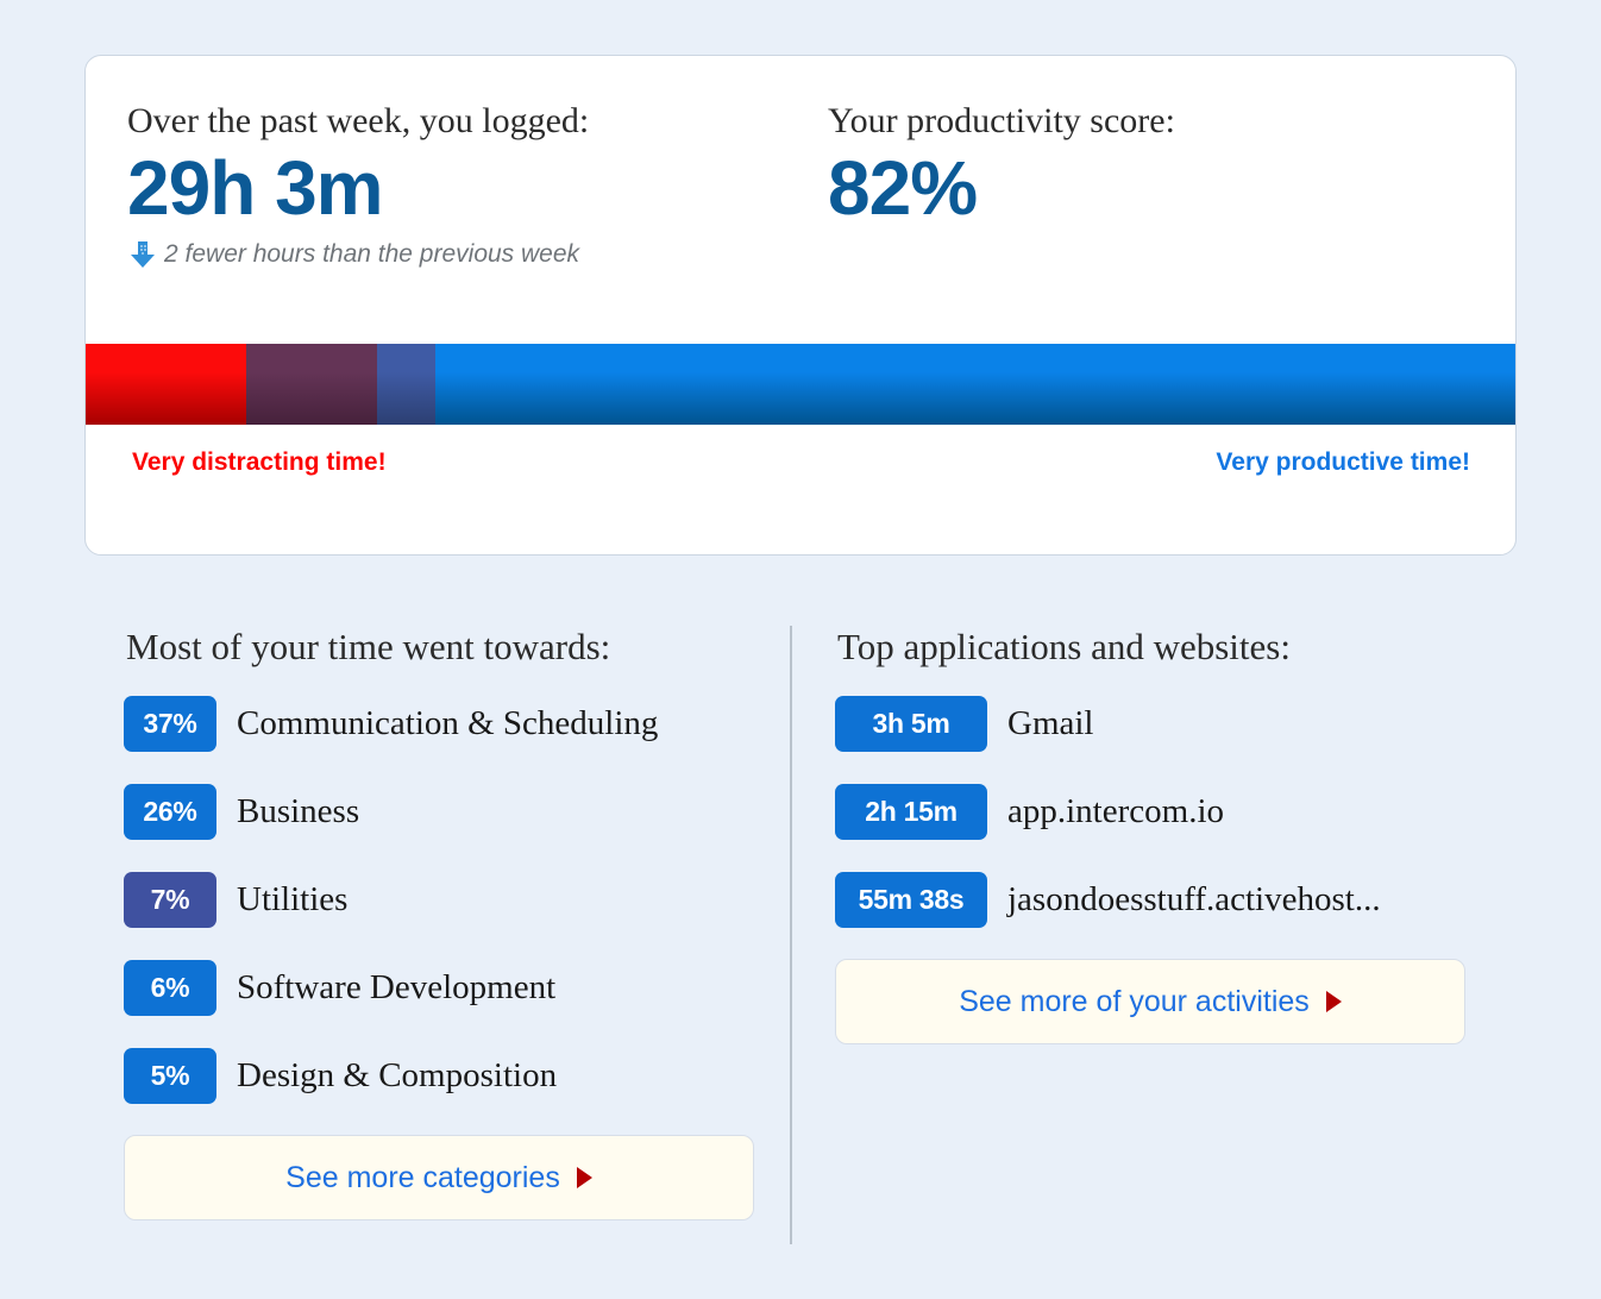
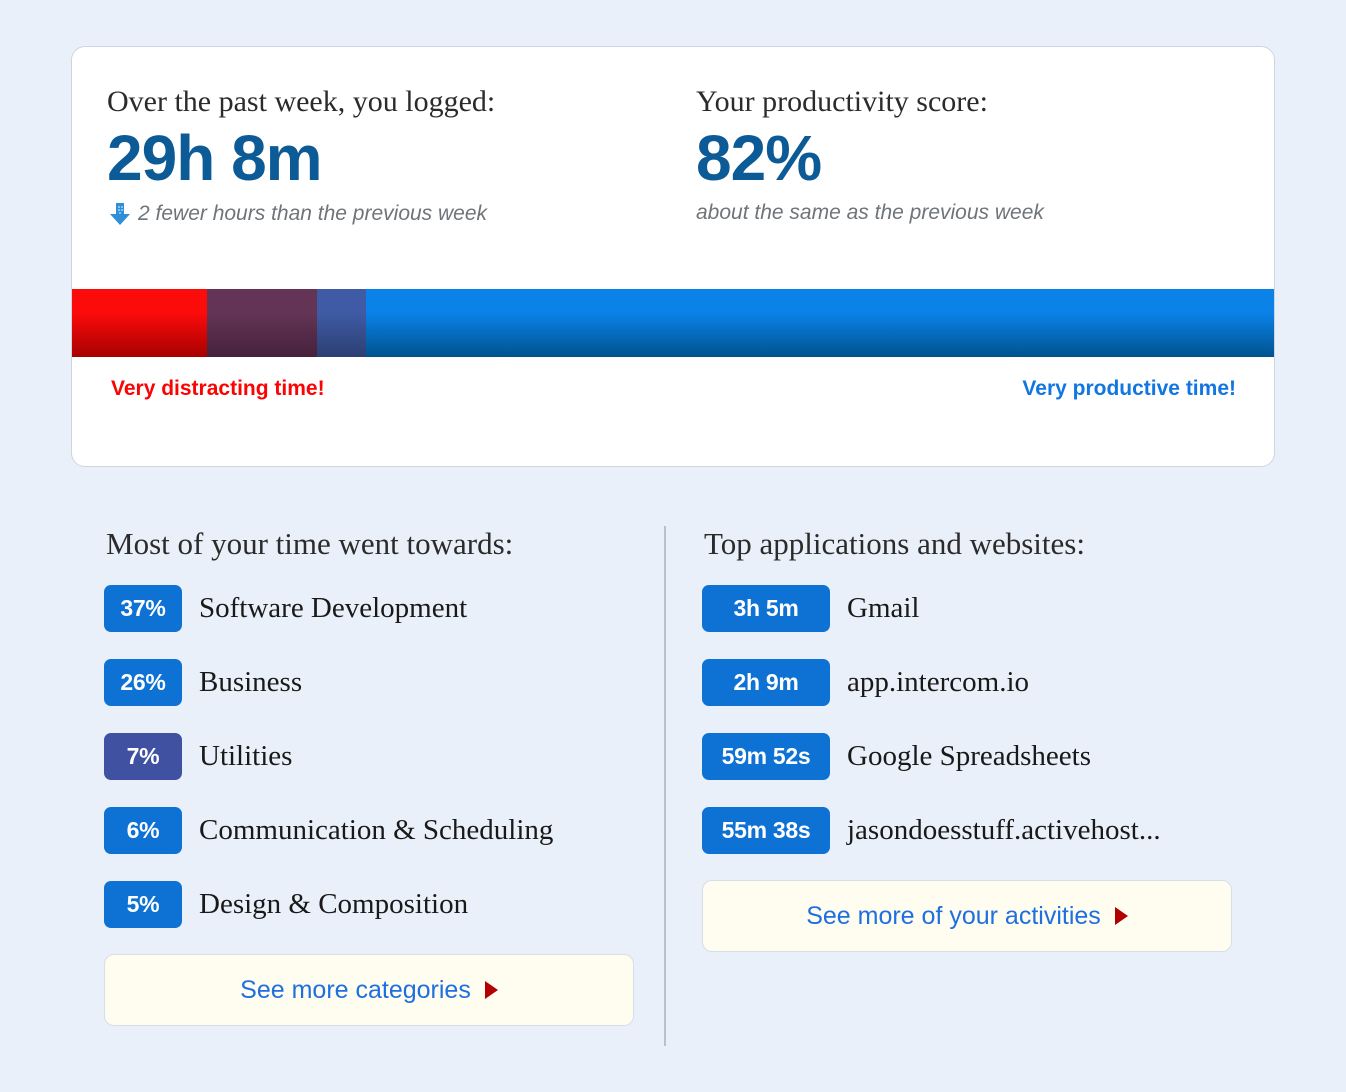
  Over the past week, you logged:
- 29h 3m
+ 29h 8m
  2 fewer hours than the previous week
  Your productivity score:
  82%
+ about the same as the previous week
  Very distracting time!
  Very productive time!
  Most of your time went towards:
  37%
- Communication & Scheduling
+ Software Development
  26%
  Business
  7%
  Utilities
  6%
- Software Development
+ Communication & Scheduling
  5%
  Design & Composition
  See more categories
  Top applications and websites:
  3h 5m
  Gmail
- 2h 15m
+ 2h 9m
  app.intercom.io
+ 59m 52s
+ Google Spreadsheets
  55m 38s
  jasondoesstuff.activehost...
  See more of your activities
